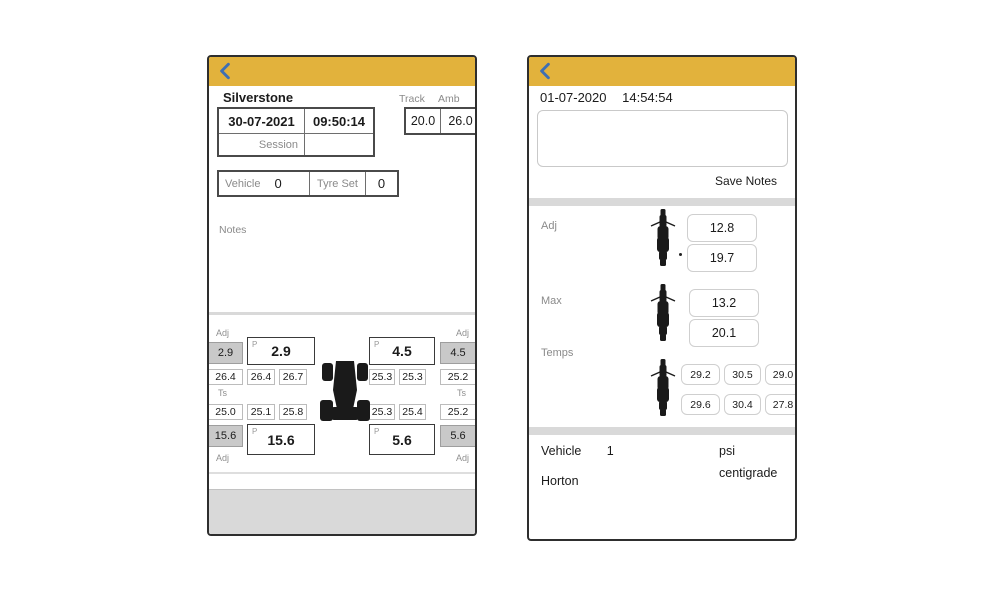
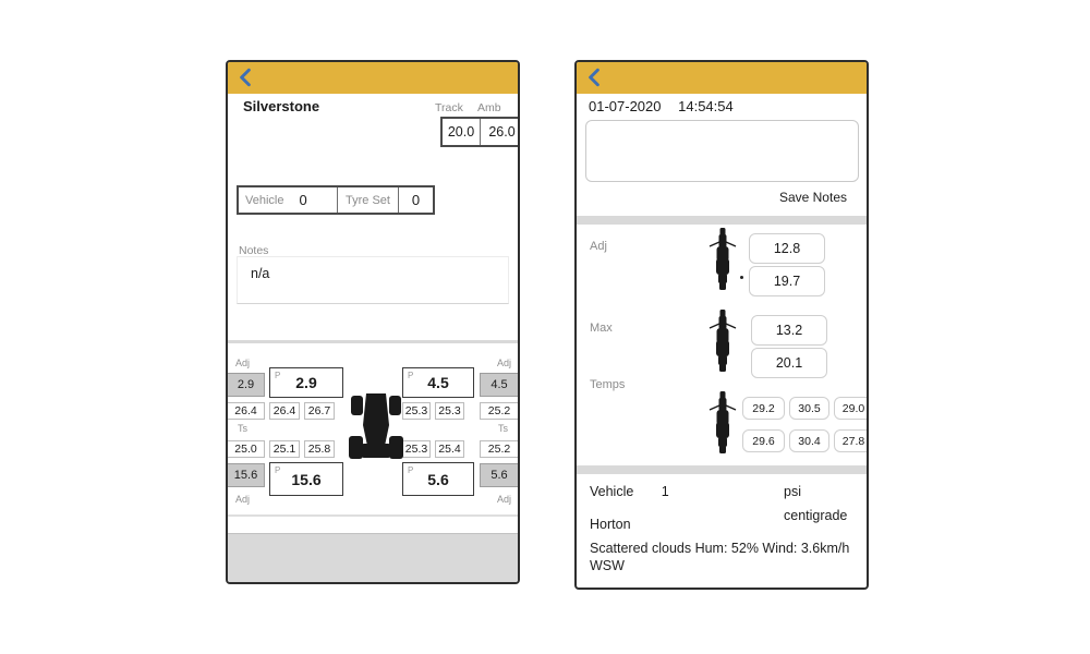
  Silverstone
  Track
  Amb
- 30-07-2021
- 09:50:14
- Session
  20.0
  26.0
  Vehicle
  0
  Tyre Set
  0
  Notes
+ n/a
  Adj
  Adj
  2.9
  P
  2.9
  P
  4.5
  4.5
  26.4
  26.4
  26.7
  25.3
  25.3
  25.2
  Ts
  Ts
  25.0
  25.1
  25.8
  25.3
  25.4
  25.2
  15.6
  P
  15.6
  P
  5.6
  5.6
  Adj
  Adj
  01-07-2020 14:54:54
  Save Notes
  Adj
  12.8
  19.7
  Max
  13.2
  20.1
  Temps
  29.2
  30.5
  29.0
  29.6
  30.4
  27.8
  Vehicle 1
  psi
  centigrade
  Horton
+ Scattered clouds Hum: 52% Wind: 3.6km/h WSW
